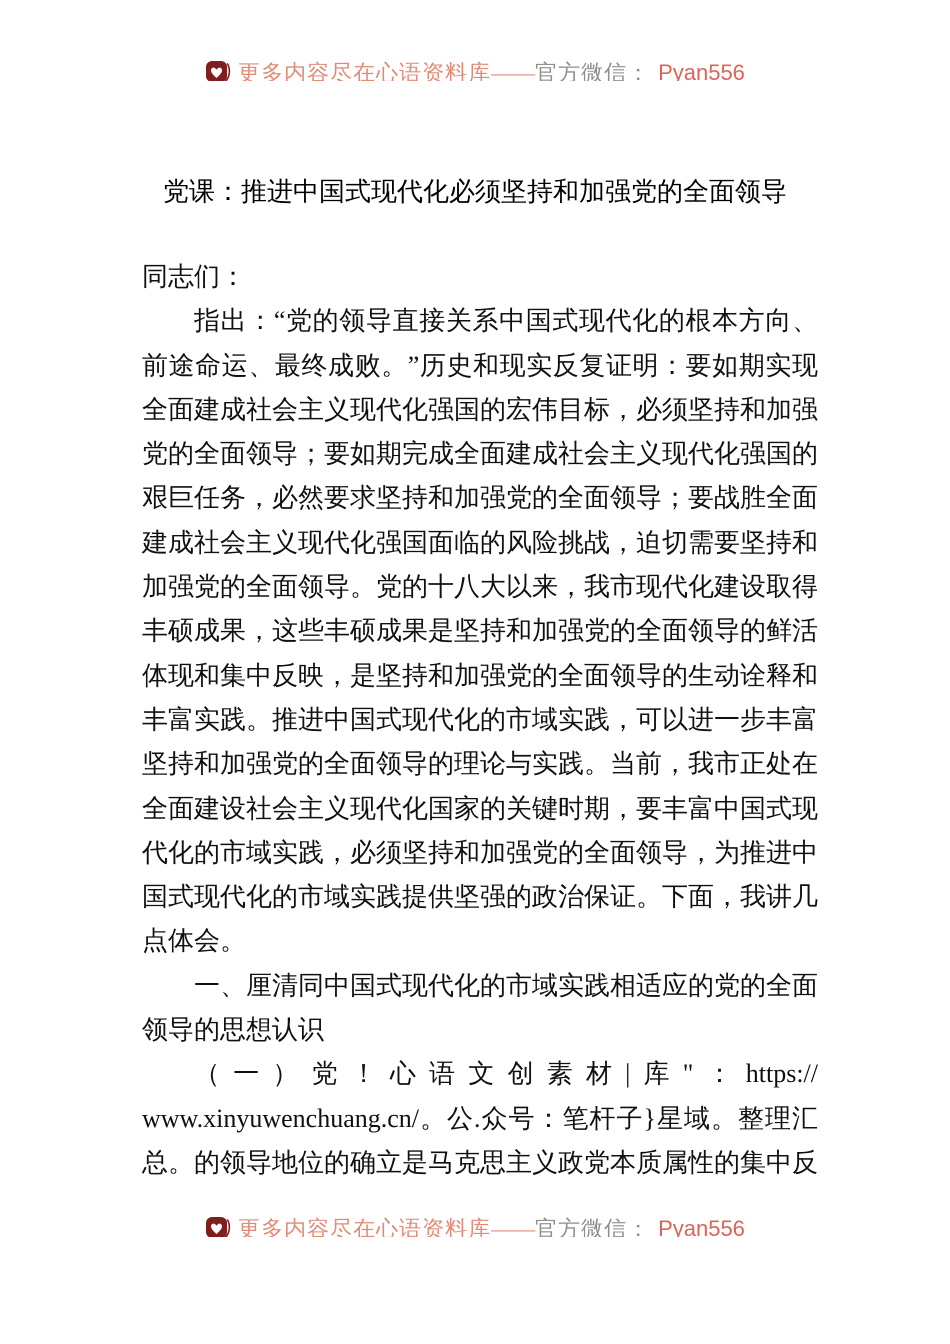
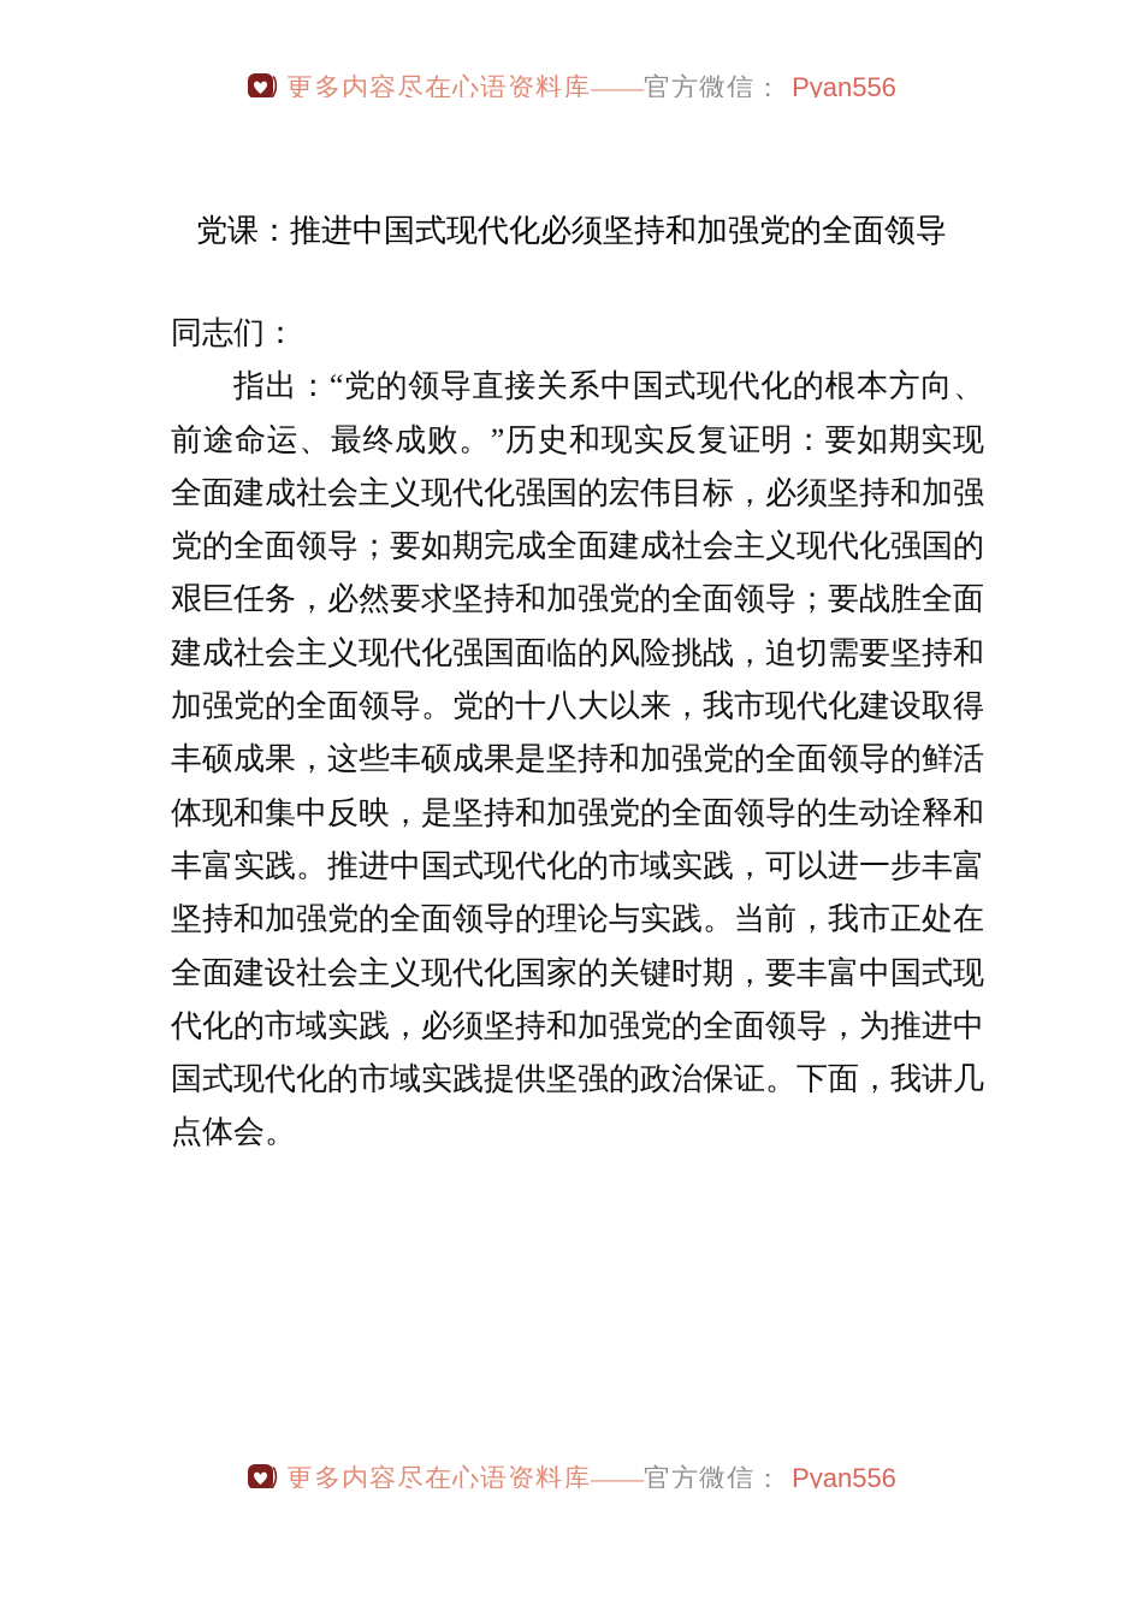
  更多内容尽在心语资料库
  ——
  官方微信：
  Pyan556
  党课：推进中国式现代化必须坚持和加强党的全面领导
  同志们：
  指出：“党的领导直接关系中国式现代化的根本方向、前途命运、最终成败。”历史和现实反复证明：要如期实现全面建成社会主义现代化强国的宏伟目标，必须坚持和加强党的全面领导；要如期完成全面建成社会主义现代化强国的艰巨任务，必然要求坚持和加强党的全面领导；要战胜全面建成社会主义现代化强国面临的风险挑战，迫切需要坚持和加强党的全面领导。党的十八大以来，我市现代化建设取得丰硕成果，这些丰硕成果是坚持和加强党的全面领导的鲜活体现和集中反映，是坚持和加强党的全面领导的生动诠释和丰富实践。推进中国式现代化的市域实践，可以进一步丰富坚持和加强党的全面领导的理论与实践。当前，我市正处在全面建设社会主义现代化国家的关键时期，要丰富中国式现代化的市域实践，必须坚持和加强党的全面领导，为推进中国式现代化的市域实践提供坚强的政治保证。下面，我讲几点体会。
- 一、厘清同中国式现代化的市域实践相适应的党的全面领导的思想认识
- （一）党！心语文创素材|库"：https://​www.xinyuwenchuang.cn/。公.众号：笔杆子}星域。整理汇总。的领导地位的确立是马克思主义政党本质属性的集中反
  更多内容尽在心语资料库
  ——
  官方微信：
  Pyan556
